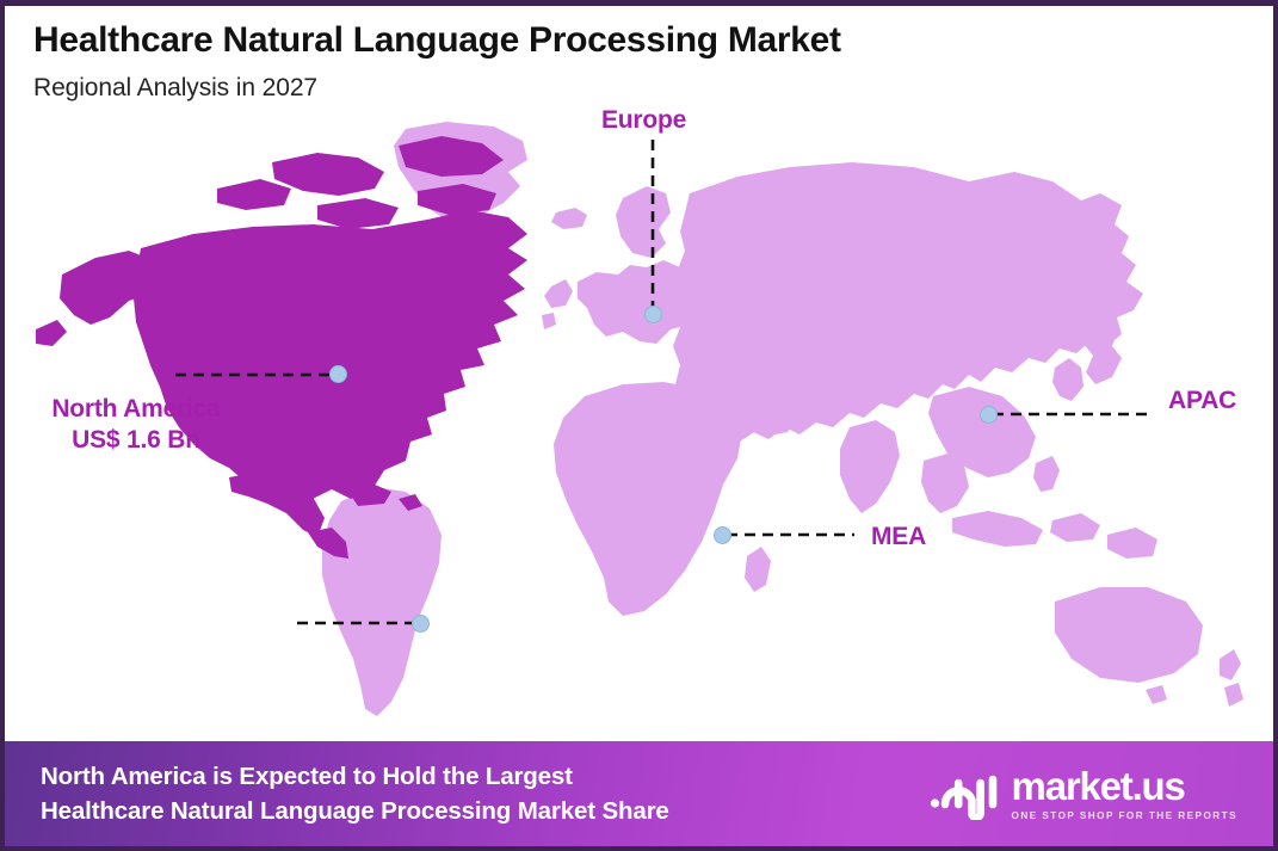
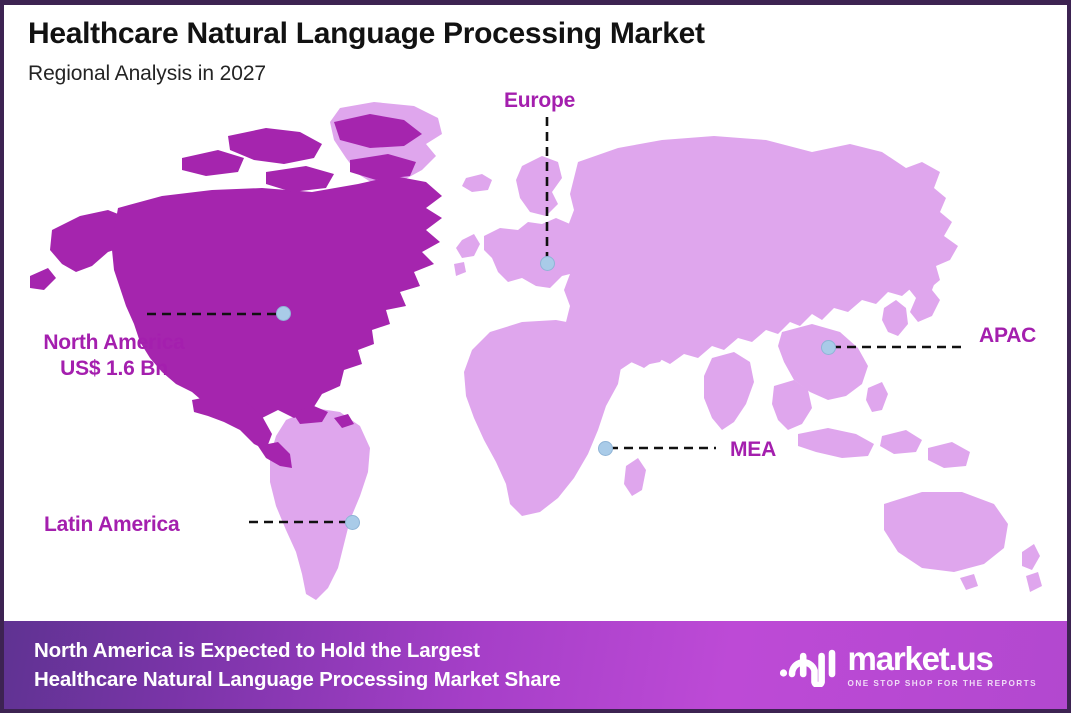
  Healthcare Natural Language Processing Market
  Regional Analysis in 2027
  North America
  US$ 1.6 Bn
+ Latin America
  Europe
  MEA
  APAC
  North America is Expected to Hold the Largest
  Healthcare Natural Language Processing Market Share
  market.us
  ONE STOP SHOP FOR THE REPORTS
